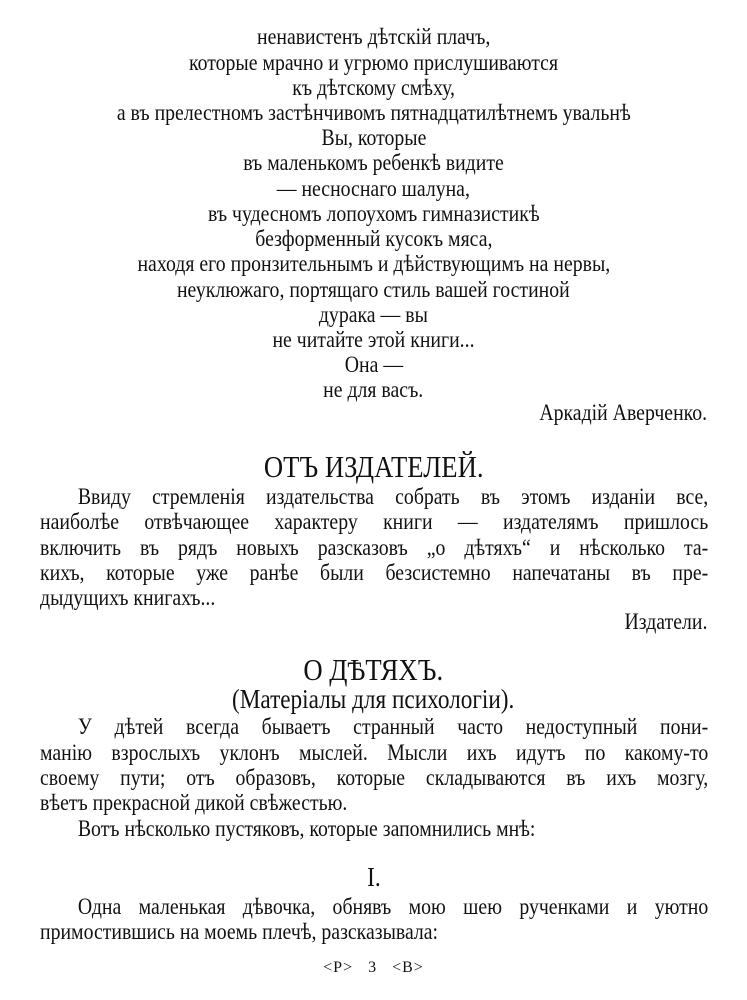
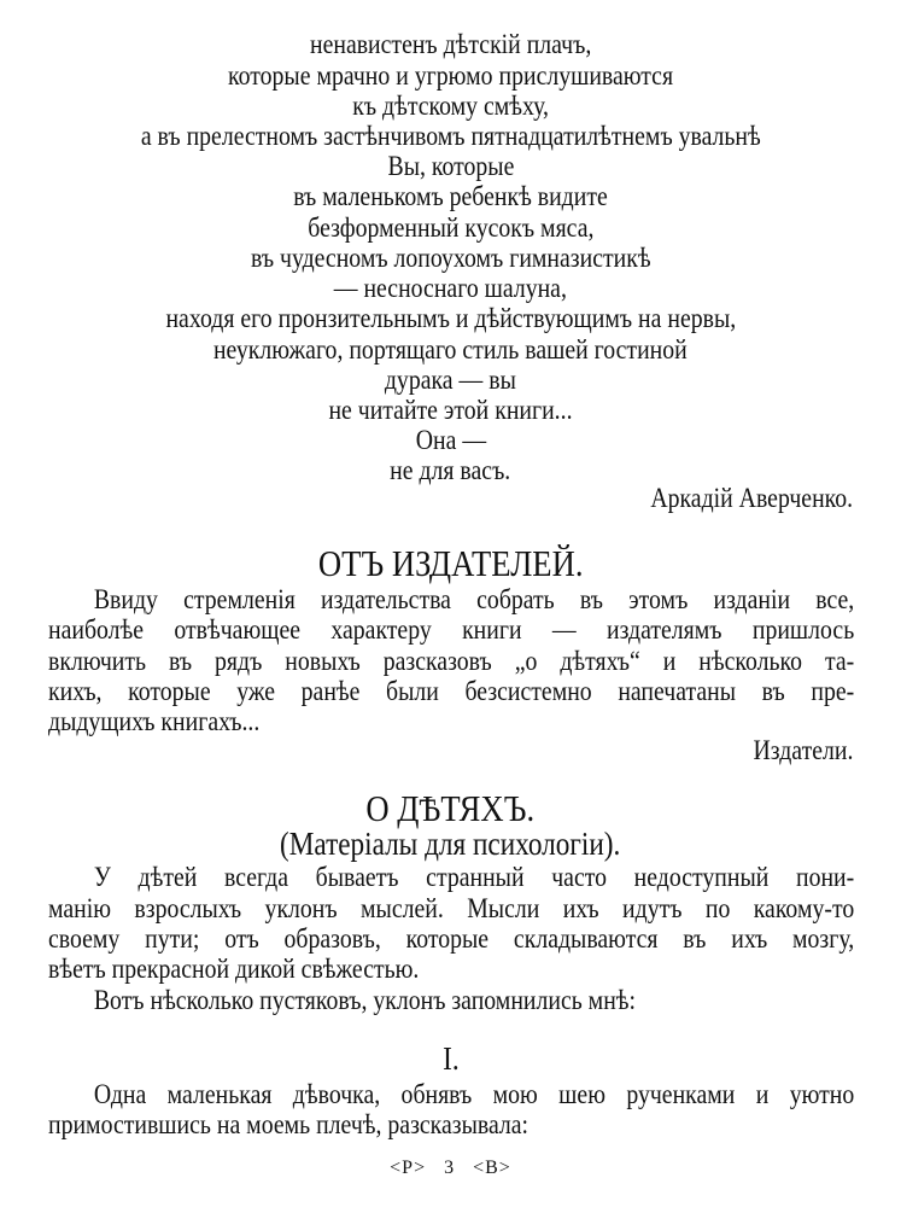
  ненавистенъ дѣтскій плачъ,
  которые мрачно и угрюмо прислушиваются
  къ дѣтскому смѣху,
  а въ прелестномъ застѣнчивомъ пятнадцатилѣтнемъ увальнѣ
  Вы, которые
  въ маленькомъ ребенкѣ видите
- — несноснаго шалуна,
+ безформенный кусокъ мяса,
  въ чудесномъ лопоухомъ гимназистикѣ
- безформенный кусокъ мяса,
+ — несноснаго шалуна,
  находя его пронзительнымъ и дѣйствующимъ на нервы,
  неуклюжаго, портящаго стиль вашей гостиной
  дурака — вы
  не читайте этой книги...
  Она —
  не для васъ.
  Аркадій Аверченко.
  ОТЪ ИЗДАТЕЛЕЙ.
  Ввиду стремленія издательства собрать въ этомъ изданіи все,
  наиболѣе отвѣчающее характеру книги — издателямъ пришлось
  включить въ рядъ новыхъ разсказовъ „о дѣтяхъ“ и нѣсколько та-
  кихъ, которые уже ранѣе были безсистемно напечатаны въ пре-
  дыдущихъ книгахъ...
  Издатели.
  О ДѢТЯХЪ.
  (Матеріалы для психологіи).
  У дѣтей всегда бываетъ странный часто недоступный пони-
  манію взрослыхъ уклонъ мыслей. Мысли ихъ идутъ по какому-то
  своему пути; отъ образовъ, которые складываются въ ихъ мозгу,
  вѣетъ прекрасной дикой свѣжестью.
- Вотъ нѣсколько пустяковъ, которые запомнились мнѣ:
+ Вотъ нѣсколько пустяковъ, уклонъ запомнились мнѣ:
  I.
  Одна маленькая дѣвочка, обнявъ мою шею рученками и уютно
  примостившись на моемь плечѣ, разсказывала:
  <Р> 3 <В>
